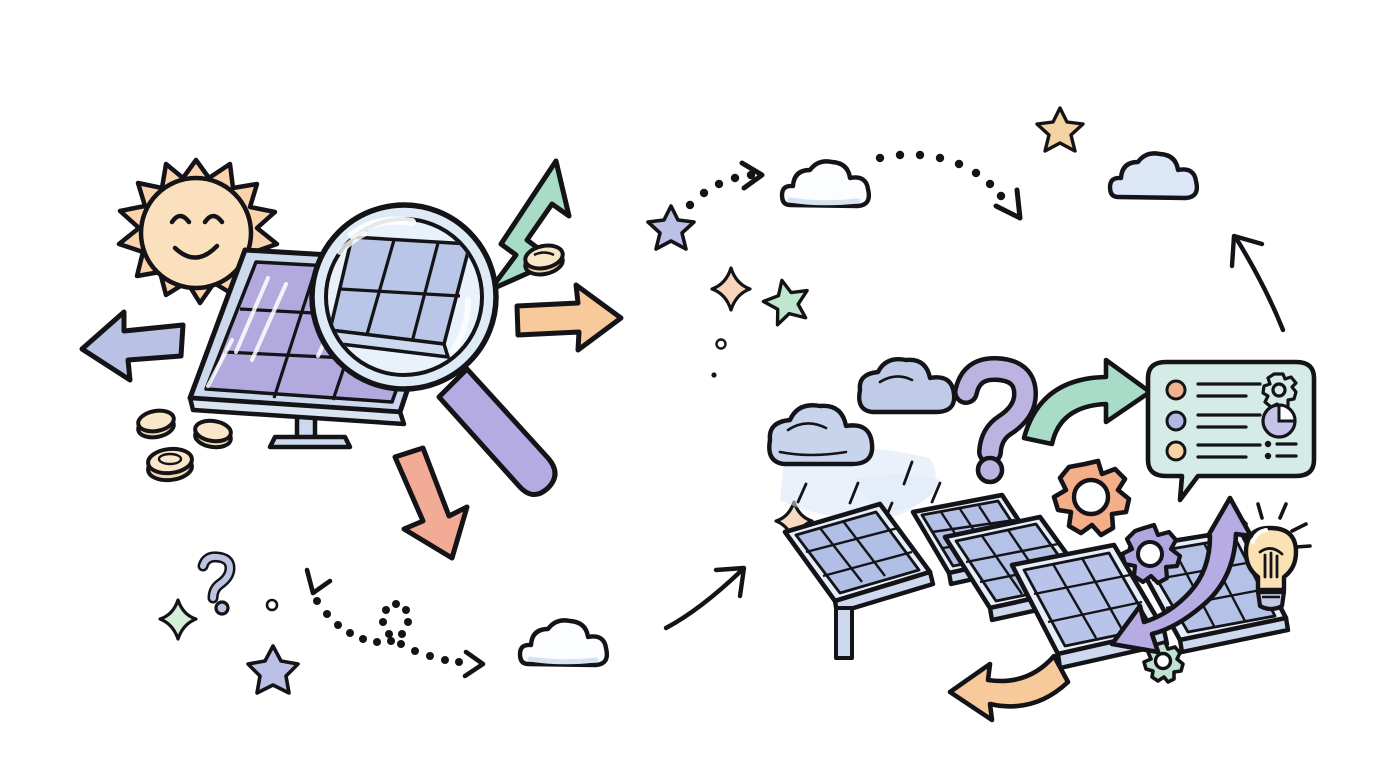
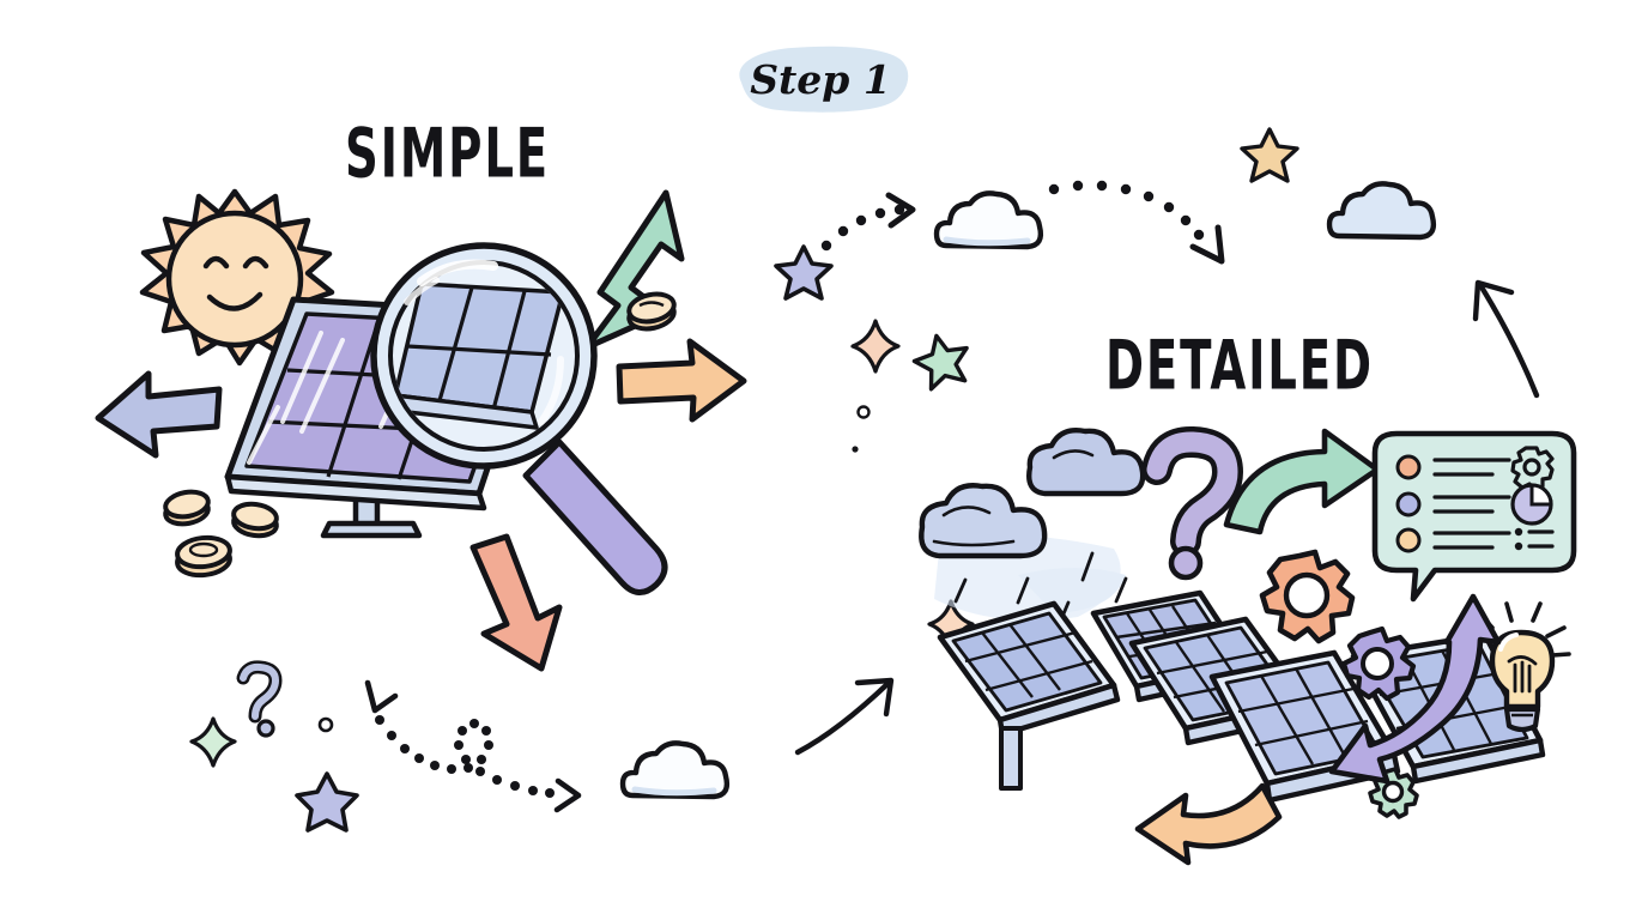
+ Step 1
+ SIMPLE
+ DETAILED
